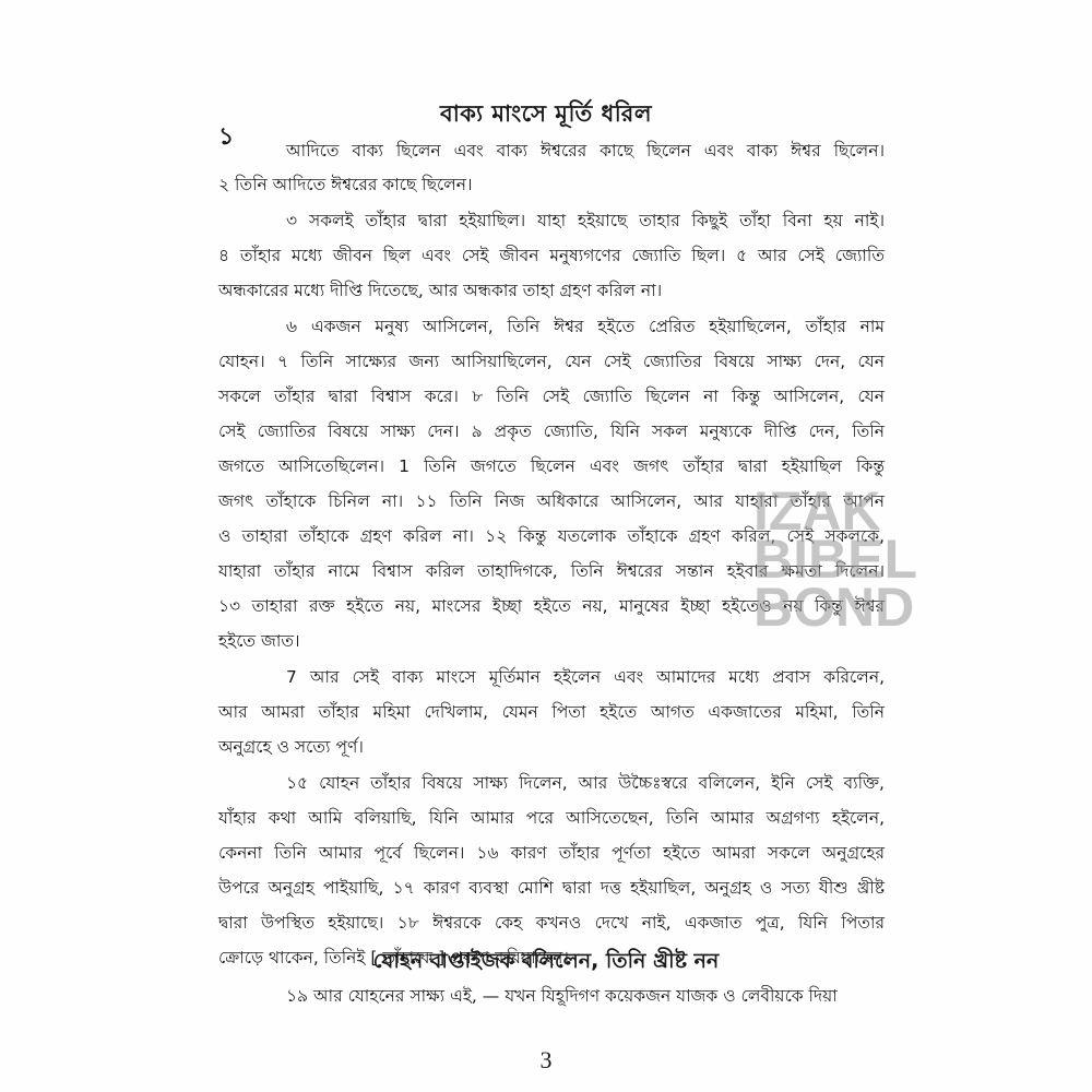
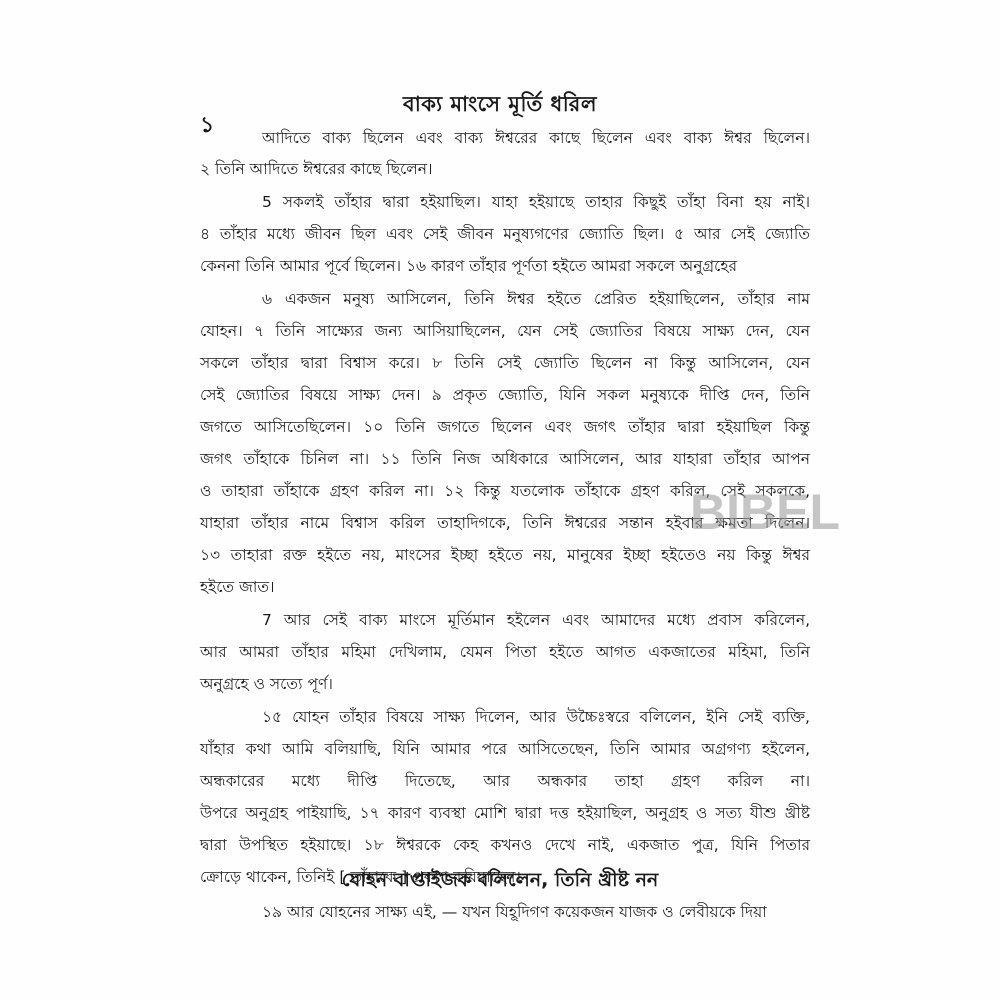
  বাক্য মাংসে মূর্তি ধরিল
  ১
  আদিতে বাক্য ছিলেন এবং বাক্য ঈশ্বরের কাছে ছিলেন এবং বাক্য ঈশ্বর ছিলেন।
  ২ তিনি আদিতে ঈশ্বরের কাছে ছিলেন।
- ৩ সকলই তাঁহার দ্বারা হইয়াছিল। যাহা হইয়াছে তাহার কিছুই তাঁহা বিনা হয় নাই।
+ 5 সকলই তাঁহার দ্বারা হইয়াছিল। যাহা হইয়াছে তাহার কিছুই তাঁহা বিনা হয় নাই।
  ৪ তাঁহার মধ্যে জীবন ছিল এবং সেই জীবন মনুষ্যগণের জ্যোতি ছিল। ৫ আর সেই জ্যোতি
- অন্ধকারের মধ্যে দীপ্তি দিতেছে, আর অন্ধকার তাহা গ্রহণ করিল না।
+ কেননা তিনি আমার পূর্বে ছিলেন। ১৬ কারণ তাঁহার পূর্ণতা হইতে আমরা সকলে অনুগ্রহের
  ৬ একজন মনুষ্য আসিলেন, তিনি ঈশ্বর হইতে প্রেরিত হইয়াছিলেন, তাঁহার নাম
  যোহন। ৭ তিনি সাক্ষ্যের জন্য আসিয়াছিলেন, যেন সেই জ্যোতির বিষয়ে সাক্ষ্য দেন, যেন
  সকলে তাঁহার দ্বারা বিশ্বাস করে। ৮ তিনি সেই জ্যোতি ছিলেন না কিন্তু আসিলেন, যেন
  সেই জ্যোতির বিষয়ে সাক্ষ্য দেন। ৯ প্রকৃত জ্যোতি, যিনি সকল মনুষ্যকে দীপ্তি দেন, তিনি
- জগতে আসিতেছিলেন। 1 তিনি জগতে ছিলেন এবং জগৎ তাঁহার দ্বারা হইয়াছিল কিন্তু
+ জগতে আসিতেছিলেন। ১০ তিনি জগতে ছিলেন এবং জগৎ তাঁহার দ্বারা হইয়াছিল কিন্তু
  জগৎ তাঁহাকে চিনিল না। ১১ তিনি নিজ অধিকারে আসিলেন, আর যাহারা তাঁহার আপন
  ও তাহারা তাঁহাকে গ্রহণ করিল না। ১২ কিন্তু যতলোক তাঁহাকে গ্রহণ করিল, সেই সকলকে,
  যাহারা তাঁহার নামে বিশ্বাস করিল তাহাদিগকে, তিনি ঈশ্বরের সন্তান হইবার ক্ষমতা দিলেন।
  ১৩ তাহারা রক্ত হইতে নয়, মাংসের ইচ্ছা হইতে নয়, মানুষের ইচ্ছা হইতেও নয় কিন্তু ঈশ্বর
  হইতে জাত।
  7 আর সেই বাক্য মাংসে মূর্তিমান হইলেন এবং আমাদের মধ্যে প্রবাস করিলেন,
  আর আমরা তাঁহার মহিমা দেখিলাম, যেমন পিতা হইতে আগত একজাতের মহিমা, তিনি
  অনুগ্রহে ও সত্যে পূর্ণ।
  ১৫ যোহন তাঁহার বিষয়ে সাক্ষ্য দিলেন, আর উচ্চৈঃস্বরে বলিলেন, ইনি সেই ব্যক্তি,
  যাঁহার কথা আমি বলিয়াছি, যিনি আমার পরে আসিতেছেন, তিনি আমার অগ্রগণ্য হইলেন,
- কেননা তিনি আমার পূর্বে ছিলেন। ১৬ কারণ তাঁহার পূর্ণতা হইতে আমরা সকলে অনুগ্রহের
+ অন্ধকারের মধ্যে দীপ্তি দিতেছে, আর অন্ধকার তাহা গ্রহণ করিল না।
  উপরে অনুগ্রহ পাইয়াছি, ১৭ কারণ ব্যবস্থা মোশি দ্বারা দত্ত হইয়াছিল, অনুগ্রহ ও সত্য যীশু খ্রীষ্ট
  দ্বারা উপস্থিত হইয়াছে। ১৮ ঈশ্বরকে কেহ কখনও দেখে নাই, একজাত পুত্র, যিনি পিতার
  ক্রোড়ে থাকেন, তিনিই [ তাঁহাকে ] প্রকাশ করিয়াছেন।
  যোহন বাপ্তাইজক বলিলেন, তিনি খ্রীষ্ট নন
  ১৯ আর যোহনের সাক্ষ্য এই, — যখন যিহূদিগণ কয়েকজন যাজক ও লেবীয়কে দিয়া
- 3
- IZAK
  BIBEL
- BOND
